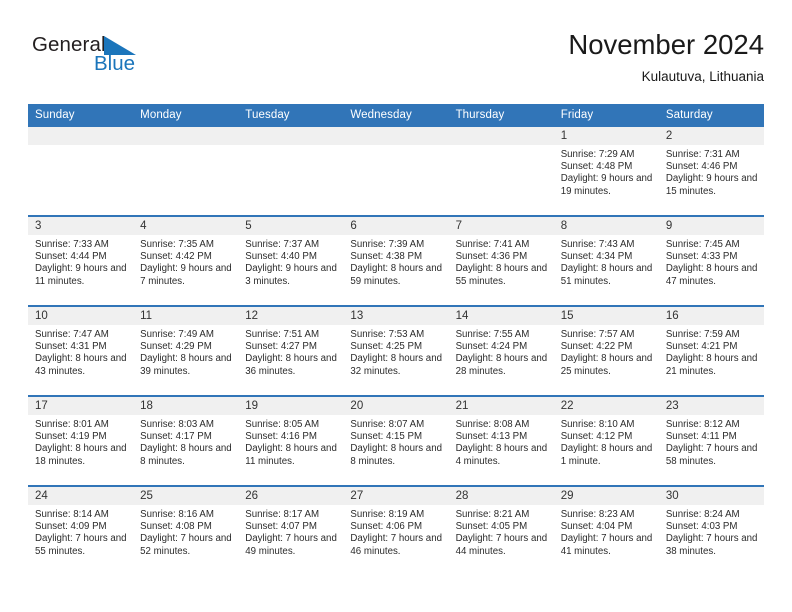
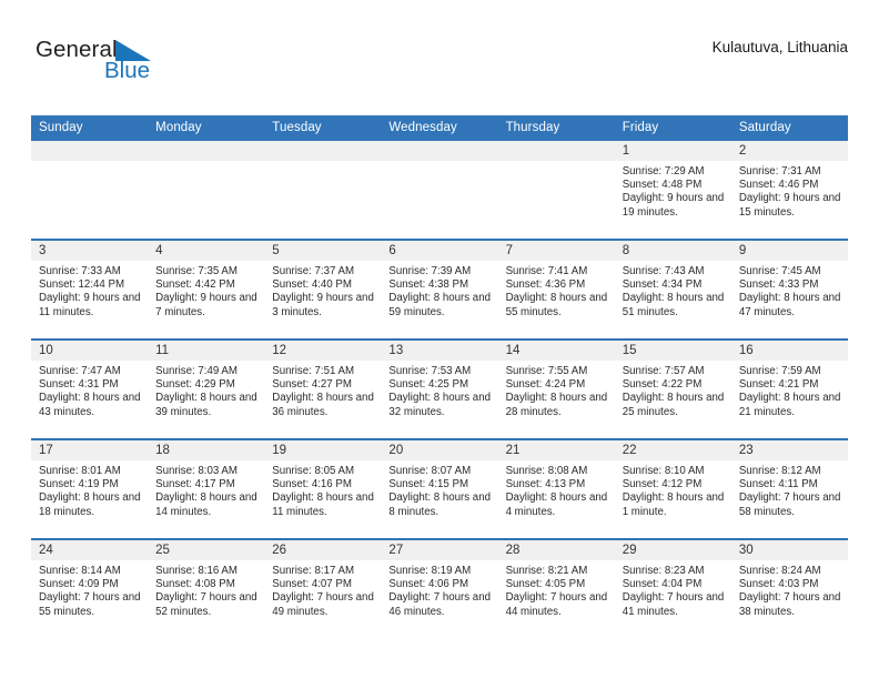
  General
  Blue
- November 2024
  Kulautuva, Lithuania
  Sunday	Monday	Tuesday	Wednesday	Thursday	Friday	Saturday
  					1Sunrise: 7:29 AMSunset: 4:48 PMDaylight: 9 hours and 19 minutes.	2Sunrise: 7:31 AMSunset: 4:46 PMDaylight: 9 hours and 15 minutes.
- 3Sunrise: 7:33 AMSunset: 4:44 PMDaylight: 9 hours and 11 minutes.	4Sunrise: 7:35 AMSunset: 4:42 PMDaylight: 9 hours and 7 minutes.	5Sunrise: 7:37 AMSunset: 4:40 PMDaylight: 9 hours and 3 minutes.	6Sunrise: 7:39 AMSunset: 4:38 PMDaylight: 8 hours and 59 minutes.	7Sunrise: 7:41 AMSunset: 4:36 PMDaylight: 8 hours and 55 minutes.	8Sunrise: 7:43 AMSunset: 4:34 PMDaylight: 8 hours and 51 minutes.	9Sunrise: 7:45 AMSunset: 4:33 PMDaylight: 8 hours and 47 minutes.
+ 3Sunrise: 7:33 AMSunset: 12:44 PMDaylight: 9 hours and 11 minutes.	4Sunrise: 7:35 AMSunset: 4:42 PMDaylight: 9 hours and 7 minutes.	5Sunrise: 7:37 AMSunset: 4:40 PMDaylight: 9 hours and 3 minutes.	6Sunrise: 7:39 AMSunset: 4:38 PMDaylight: 8 hours and 59 minutes.	7Sunrise: 7:41 AMSunset: 4:36 PMDaylight: 8 hours and 55 minutes.	8Sunrise: 7:43 AMSunset: 4:34 PMDaylight: 8 hours and 51 minutes.	9Sunrise: 7:45 AMSunset: 4:33 PMDaylight: 8 hours and 47 minutes.
  10Sunrise: 7:47 AMSunset: 4:31 PMDaylight: 8 hours and 43 minutes.	11Sunrise: 7:49 AMSunset: 4:29 PMDaylight: 8 hours and 39 minutes.	12Sunrise: 7:51 AMSunset: 4:27 PMDaylight: 8 hours and 36 minutes.	13Sunrise: 7:53 AMSunset: 4:25 PMDaylight: 8 hours and 32 minutes.	14Sunrise: 7:55 AMSunset: 4:24 PMDaylight: 8 hours and 28 minutes.	15Sunrise: 7:57 AMSunset: 4:22 PMDaylight: 8 hours and 25 minutes.	16Sunrise: 7:59 AMSunset: 4:21 PMDaylight: 8 hours and 21 minutes.
- 17Sunrise: 8:01 AMSunset: 4:19 PMDaylight: 8 hours and 18 minutes.	18Sunrise: 8:03 AMSunset: 4:17 PMDaylight: 8 hours and 8 minutes.	19Sunrise: 8:05 AMSunset: 4:16 PMDaylight: 8 hours and 11 minutes.	20Sunrise: 8:07 AMSunset: 4:15 PMDaylight: 8 hours and 8 minutes.	21Sunrise: 8:08 AMSunset: 4:13 PMDaylight: 8 hours and 4 minutes.	22Sunrise: 8:10 AMSunset: 4:12 PMDaylight: 8 hours and 1 minute.	23Sunrise: 8:12 AMSunset: 4:11 PMDaylight: 7 hours and 58 minutes.
+ 17Sunrise: 8:01 AMSunset: 4:19 PMDaylight: 8 hours and 18 minutes.	18Sunrise: 8:03 AMSunset: 4:17 PMDaylight: 8 hours and 14 minutes.	19Sunrise: 8:05 AMSunset: 4:16 PMDaylight: 8 hours and 11 minutes.	20Sunrise: 8:07 AMSunset: 4:15 PMDaylight: 8 hours and 8 minutes.	21Sunrise: 8:08 AMSunset: 4:13 PMDaylight: 8 hours and 4 minutes.	22Sunrise: 8:10 AMSunset: 4:12 PMDaylight: 8 hours and 1 minute.	23Sunrise: 8:12 AMSunset: 4:11 PMDaylight: 7 hours and 58 minutes.
  24Sunrise: 8:14 AMSunset: 4:09 PMDaylight: 7 hours and 55 minutes.	25Sunrise: 8:16 AMSunset: 4:08 PMDaylight: 7 hours and 52 minutes.	26Sunrise: 8:17 AMSunset: 4:07 PMDaylight: 7 hours and 49 minutes.	27Sunrise: 8:19 AMSunset: 4:06 PMDaylight: 7 hours and 46 minutes.	28Sunrise: 8:21 AMSunset: 4:05 PMDaylight: 7 hours and 44 minutes.	29Sunrise: 8:23 AMSunset: 4:04 PMDaylight: 7 hours and 41 minutes.	30Sunrise: 8:24 AMSunset: 4:03 PMDaylight: 7 hours and 38 minutes.
